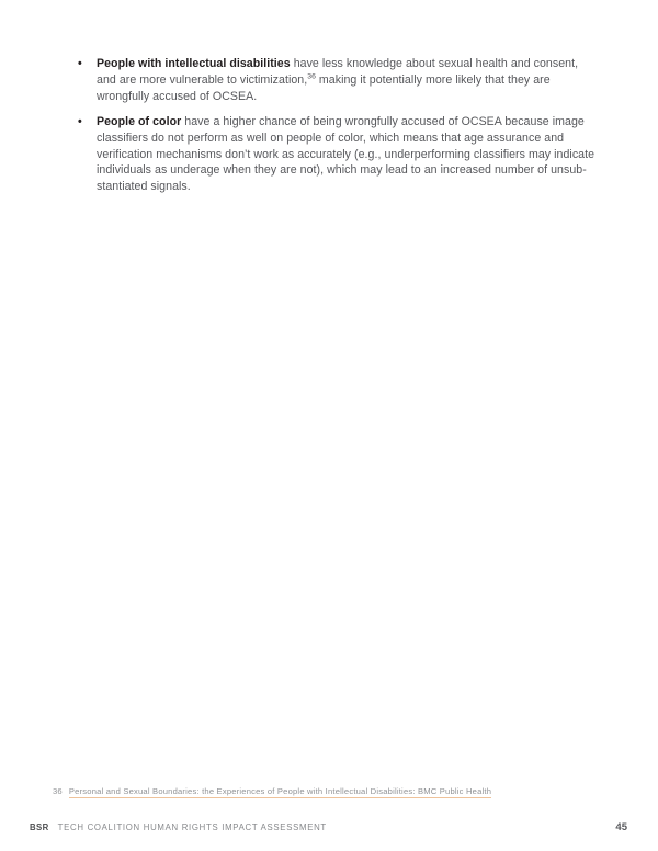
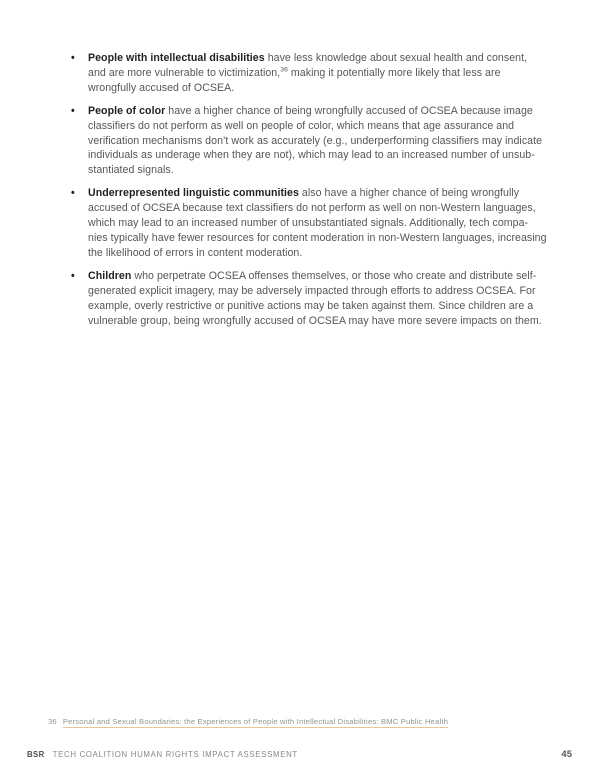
- People with intellectual disabilities have less knowledge about sexual health and consent, and are more vulnerable to victimization, making it potentially more likely that they are wrongfully accused of OCSEA.
+ People with intellectual disabilities have less knowledge about sexual health and consent, and are more vulnerable to victimization, making it potentially more likely that less are wrongfully accused of OCSEA.
  People of color have a higher chance of being wrongfully accused of OCSEA because image classifiers do not perform as well on people of color, which means that age assurance and verification mechanisms don’t work as accurately (e.g., underperforming classifiers may indicate individuals as underage when they are not), which may lead to an increased number of unsub-stantiated signals.
+ Underrepresented linguistic communities also have a higher chance of being wrongfully accused of OCSEA because text classifiers do not perform as well on non-Western languages, which may lead to an increased number of unsubstantiated signals. Additionally, tech compa-nies typically have fewer resources for content moderation in non-Western languages, increasing the likelihood of errors in content moderation.
+ Children who perpetrate OCSEA offenses themselves, or those who create and distribute self-generated explicit imagery, may be adversely impacted through efforts to address OCSEA. For example, overly restrictive or punitive actions may be taken against them. Since children are a vulnerable group, being wrongfully accused of OCSEA may have more severe impacts on them.
  36 Personal and Sexual Boundaries: the Experiences of People with Intellectual Disabilities: BMC Public Health
  BSR
  TECH COALITION HUMAN RIGHTS IMPACT ASSESSMENT
  45
